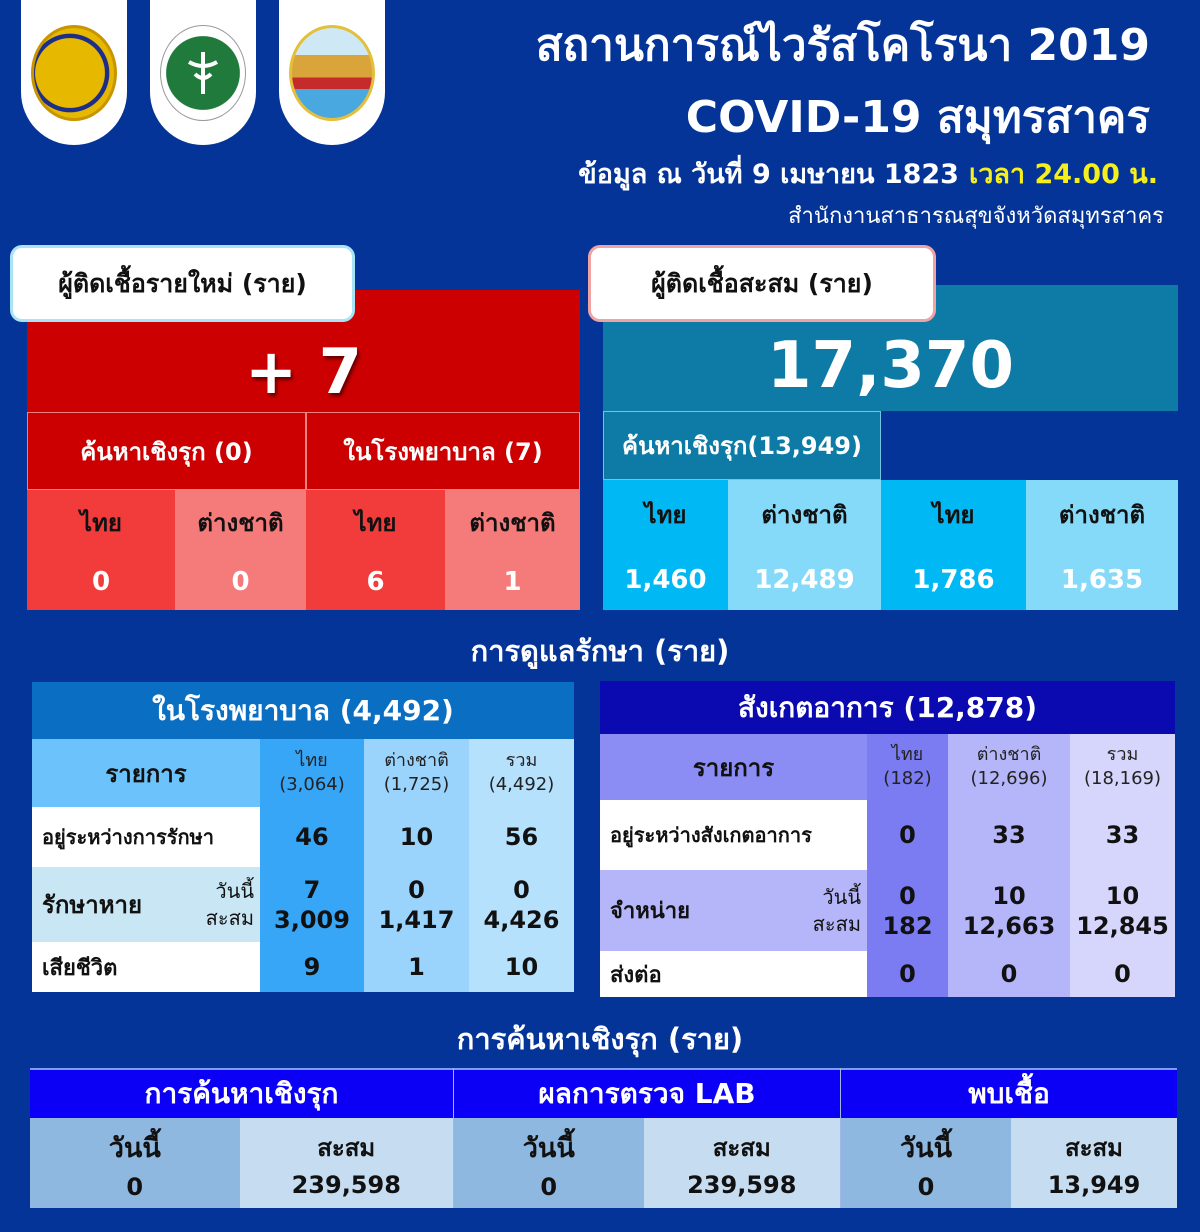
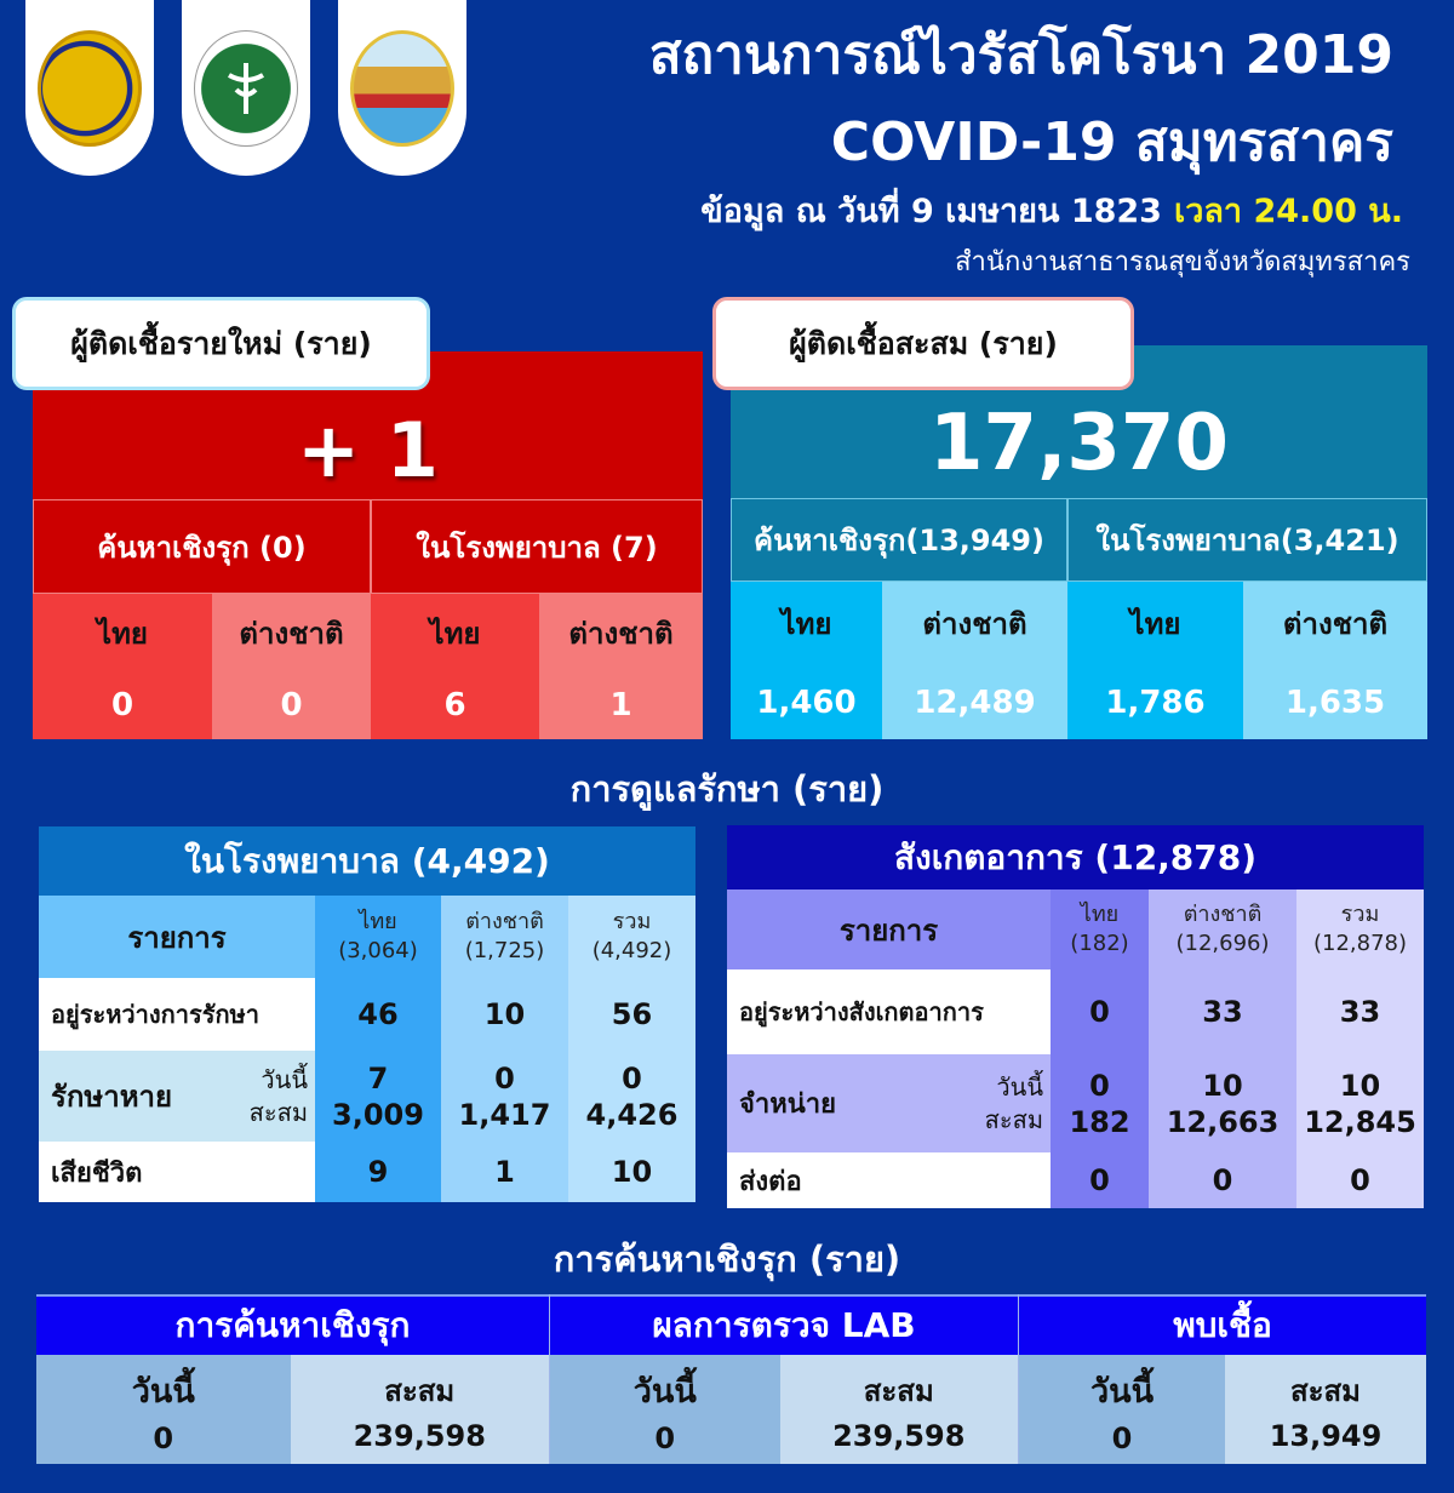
  สถานการณ์ไวรัสโคโรนา 2019
  COVID-19 สมุทรสาคร
  ข้อมูล ณ วันที่ 9 เมษายน 1823 เวลา 24.00 น.
  สำนักงานสาธารณสุขจังหวัดสมุทรสาคร
- + 7
+ + 1
  ค้นหาเชิงรุก (0)
  ในโรงพยาบาล (7)
  ไทย
  0
  ต่างชาติ
  0
  ไทย
  6
  ต่างชาติ
  1
  ผู้ติดเชื้อรายใหม่ (ราย)
  17,370
  ค้นหาเชิงรุก(13,949)
+ ในโรงพยาบาล(3,421)
  ไทย
  1,460
  ต่างชาติ
  12,489
  ไทย
  1,786
  ต่างชาติ
  1,635
  ผู้ติดเชื้อสะสม (ราย)
  การดูแลรักษา (ราย)
  ในโรงพยาบาล (4,492)
  รายการ
  ไทย
  (3,064)
  ต่างชาติ
  (1,725)
  รวม
  (4,492)
  อยู่ระหว่างการรักษา
  46
  10
  56
  รักษาหาย
  วันนี้
  สะสม
  7
  3,009
  0
  1,417
  0
  4,426
  เสียชีวิต
  9
  1
  10
  สังเกตอาการ (12,878)
  รายการ
  ไทย
  (182)
  ต่างชาติ
  (12,696)
  รวม
- (18,169)
+ (12,878)
  อยู่ระหว่างสังเกตอาการ
  0
  33
  33
  จำหน่าย
  วันนี้
  สะสม
  0
  182
  10
  12,663
  10
  12,845
  ส่งต่อ
  0
  0
  0
  การค้นหาเชิงรุก (ราย)
  การค้นหาเชิงรุก
  วันนี้
  0
  สะสม
  239,598
  ผลการตรวจ LAB
  วันนี้
  0
  สะสม
  239,598
  พบเชื้อ
  วันนี้
  0
  สะสม
  13,949
